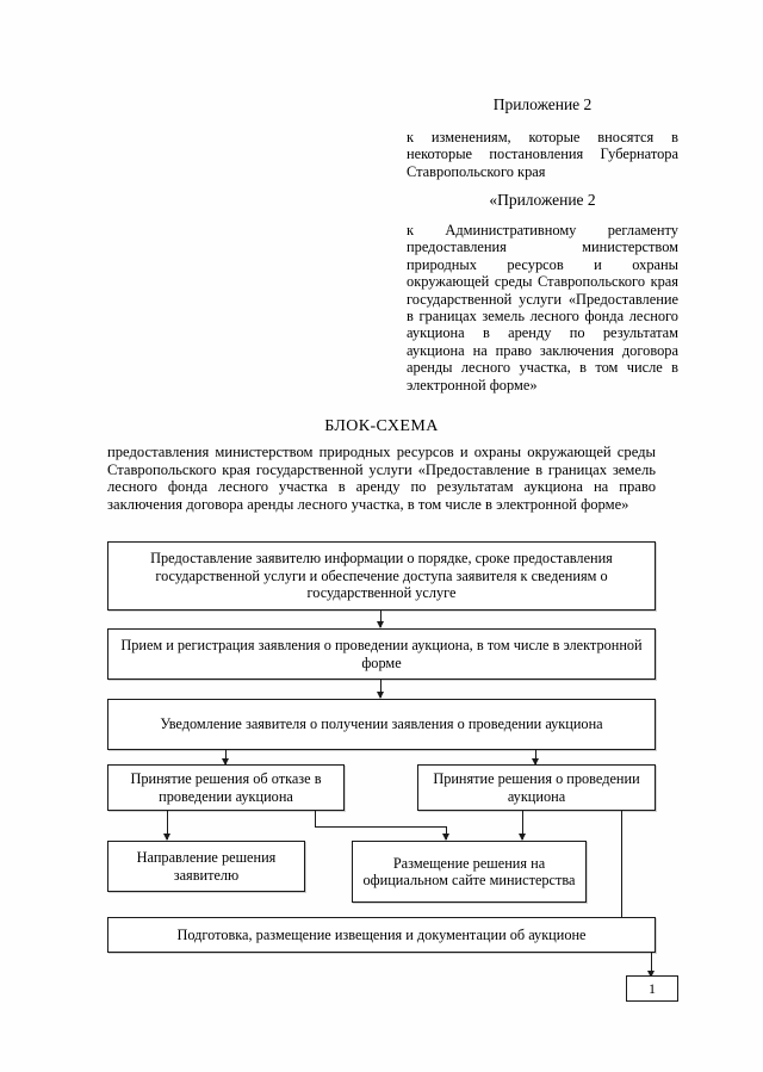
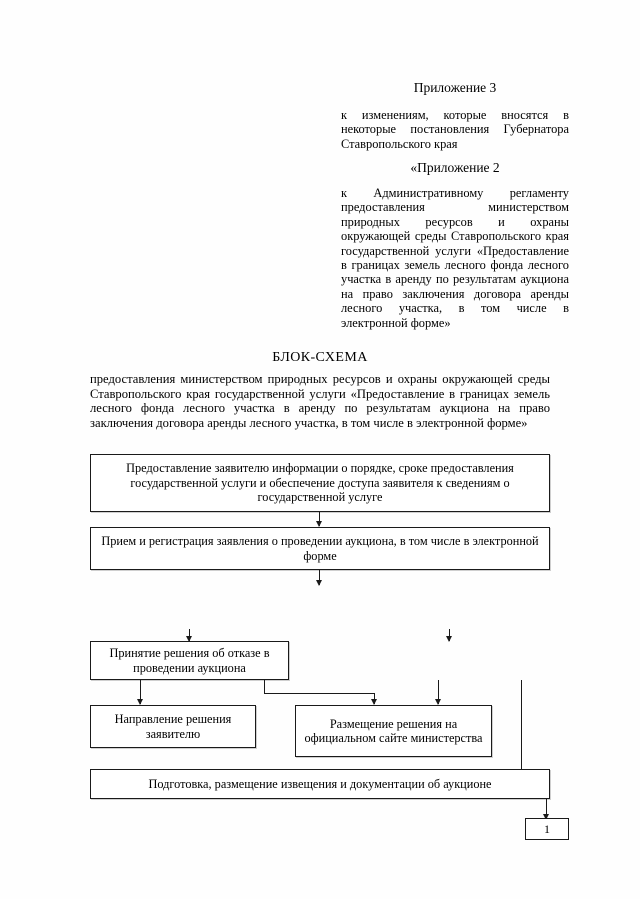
- Приложение 2
+ Приложение 3
  к изменениям, которые вносятся в некоторые постановления Губернатора Ставропольского края
  «Приложение 2
- к Административному регламенту предоставления министерством природных ресурсов и охраны окружающей среды Ставропольского края государственной услуги «Предоставление в границах земель лесного фонда лесного аукциона в аренду по результатам аукциона на право заключения договора аренды лесного участка, в том числе в электронной форме»
+ к Административному регламенту предоставления министерством природных ресурсов и охраны окружающей среды Ставропольского края государственной услуги «Предоставление в границах земель лесного фонда лесного участка в аренду по результатам аукциона на право заключения договора аренды лесного участка, в том числе в электронной форме»
  БЛОК-СХЕМА
  предоставления министерством природных ресурсов и охраны окружающей среды Ставропольского края государственной услуги «Предоставление в границах земель лесного фонда лесного участка в аренду по результатам аукциона на право заключения договора аренды лесного участка, в том числе в электронной форме»
  Предоставление заявителю информации о порядке, сроке предоставления государственной услуги и обеспечение доступа заявителя к сведениям о государственной услуге
  Прием и регистрация заявления о проведении аукциона, в том числе в электронной форме
- Уведомление заявителя о получении заявления о проведении аукциона
  Принятие решения об отказе в проведении аукциона
- Принятие решения о проведении аукциона
  Направление решения заявителю
  Размещение решения на официальном сайте министерства
  Подготовка, размещение извещения и документации об аукционе
  1
